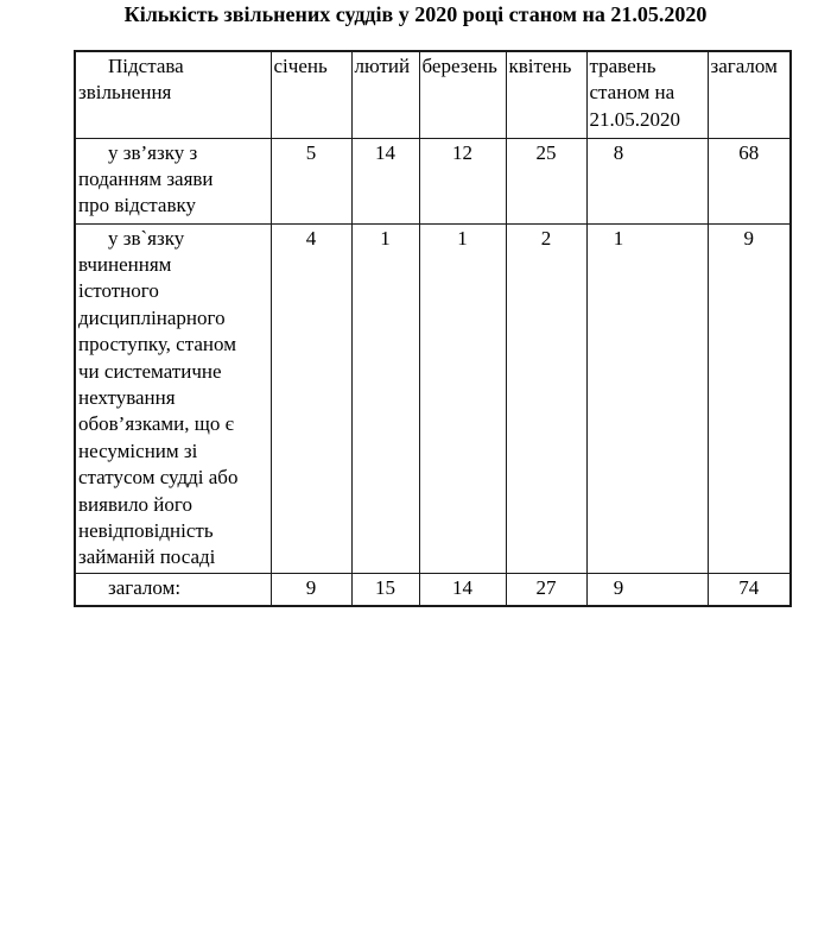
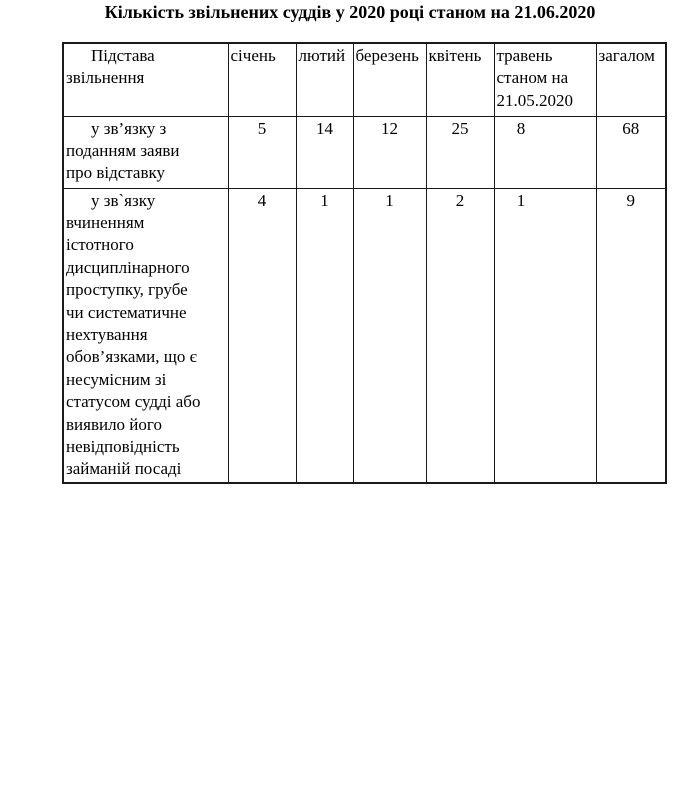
- Кількість звільнених суддів у 2020 році станом на 21.05.2020
+ Кількість звільнених суддів у 2020 році станом на 21.06.2020
  Підстава звільнення	січень	лютий	березень	квітень	травень станом на 21.05.2020	загалом
  у зв’язку з поданням заяви про відставку	5	14	12	25	8	68
- у зв`язку вчиненням істотного дисциплінарного проступку, станом чи систематичне нехтування обов’язками, що є несумісним зі статусом судді або виявило його невідповідність займаній посаді	4	1	1	2	1	9
+ у зв`язку вчиненням істотного дисциплінарного проступку, грубе чи систематичне нехтування обов’язками, що є несумісним зі статусом судді або виявило його невідповідність займаній посаді	4	1	1	2	1	9
- загалом:	9	15	14	27	9	74
